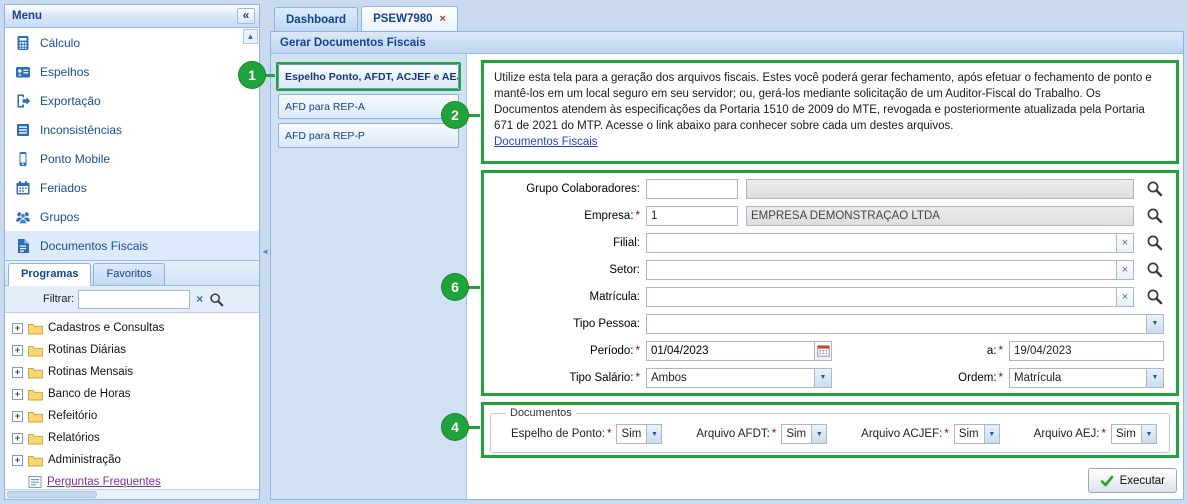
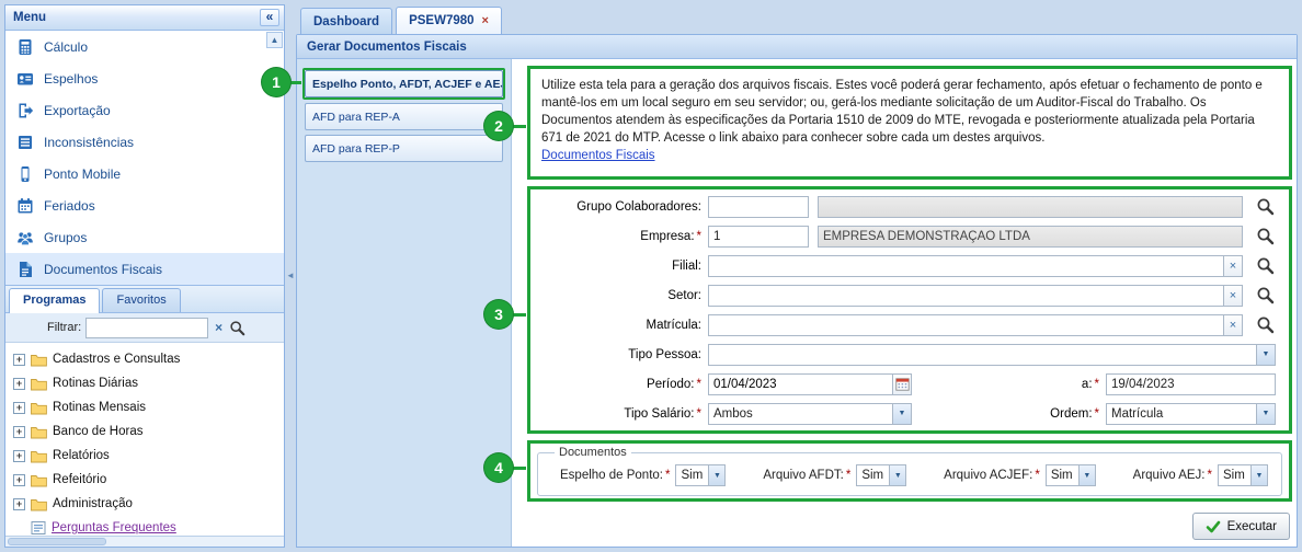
  Menu
  «
  Cálculo
  Espelhos
  Exportação
  Inconsistências
  Ponto Mobile
  Feriados
  Grupos
  Documentos Fiscais
  ▲
  Programas
  Favoritos
  Filtrar:
  ×
  +
  Cadastros e Consultas
  +
  Rotinas Diárias
  +
  Rotinas Mensais
  +
  Banco de Horas
  +
- Refeitório
+ Relatórios
  +
- Relatórios
+ Refeitório
  +
  Administração
  Perguntas Frequentes
  ◄
  Dashboard
  PSEW7980
  ×
  Gerar Documentos Fiscais
  Espelho Ponto, AFDT, ACJEF e AE
  AFD para REP-A
  AFD para REP-P
  Utilize esta tela para a geração dos arquivos fiscais. Estes você poderá gerar fechamento, após efetuar o fechamento de ponto e mantê-los em um local seguro em seu servidor; ou, gerá-los mediante solicitação de um Auditor-Fiscal do Trabalho. Os Documentos atendem às especificações da Portaria 1510 de 2009 do MTE, revogada e posteriormente atualizada pela Portaria 671 de 2021 do MTP. Acesse o link abaixo para conhecer sobre cada um destes arquivos.
  Documentos Fiscais
  Grupo Colaboradores:
  Empresa: *
  1
  EMPRESA DEMONSTRAÇÃO LTDA
  Filial:
  ×
  Setor:
  ×
  Matrícula:
  ×
  Tipo Pessoa:
  Período: *
  01/04/2023
  a: *
  19/04/2023
  Tipo Salário: *
  Ambos
  Ordem: *
  Matrícula
  Documentos
  Espelho de Ponto: *
  Sim
  Arquivo AFDT: *
  Sim
  Arquivo ACJEF: *
  Sim
  Arquivo AEJ: *
  Sim
  Executar
  1
  2
- 6
+ 3
  4
